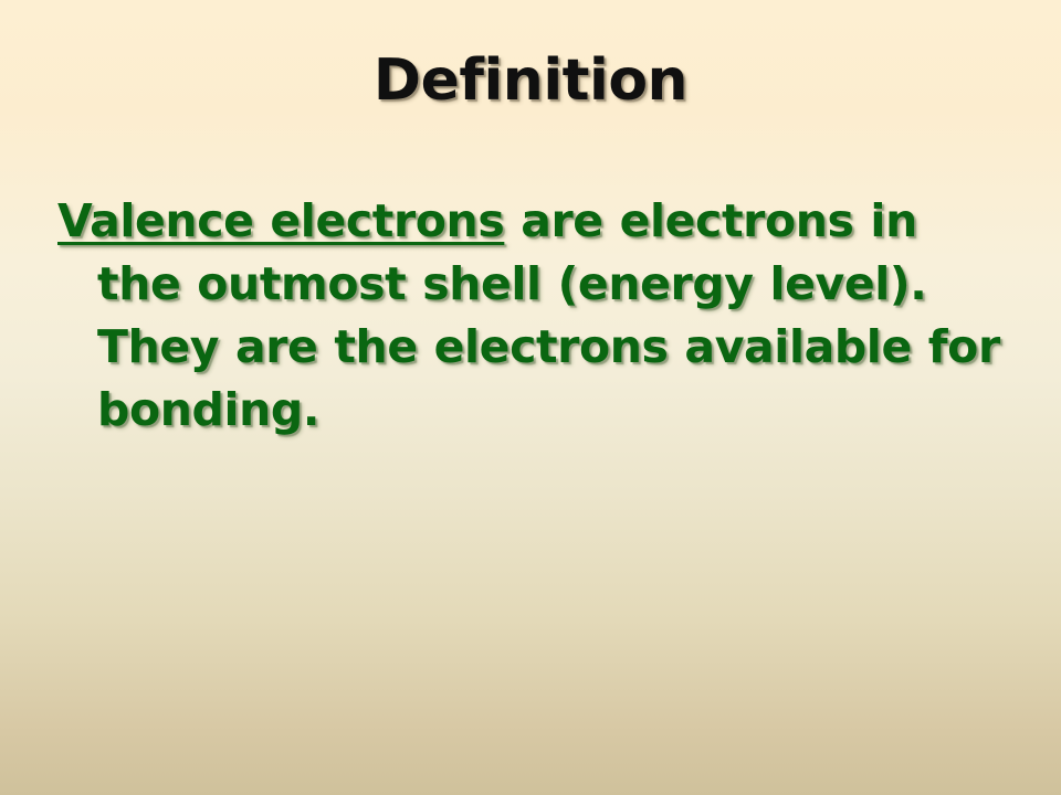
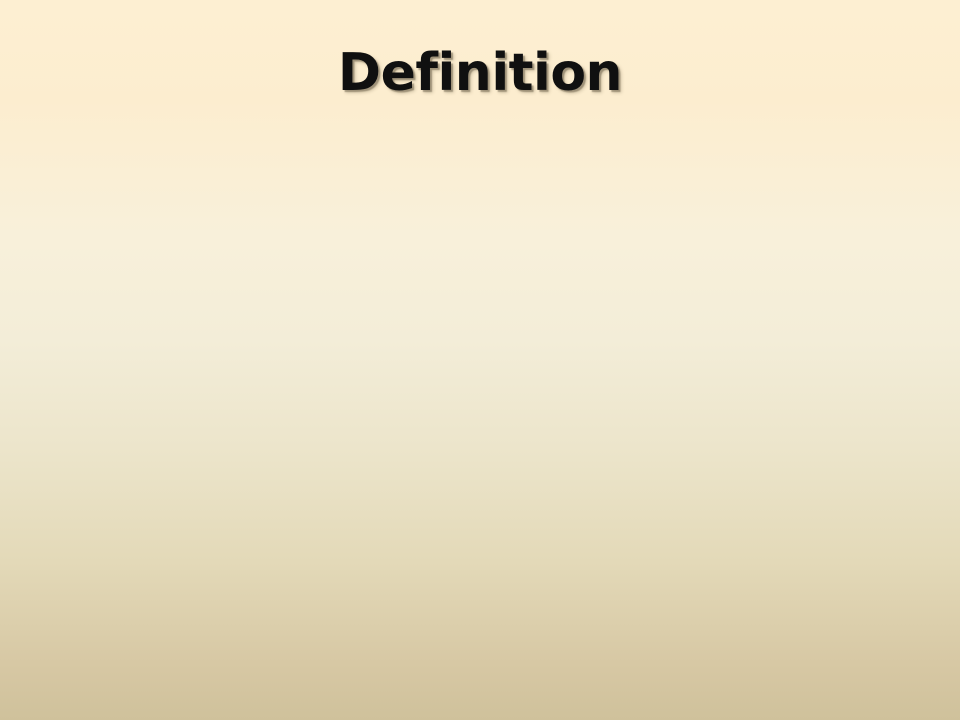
  Definition
- Valence electrons are electrons in the outmost shell (energy level). They are the electrons available for bonding.
